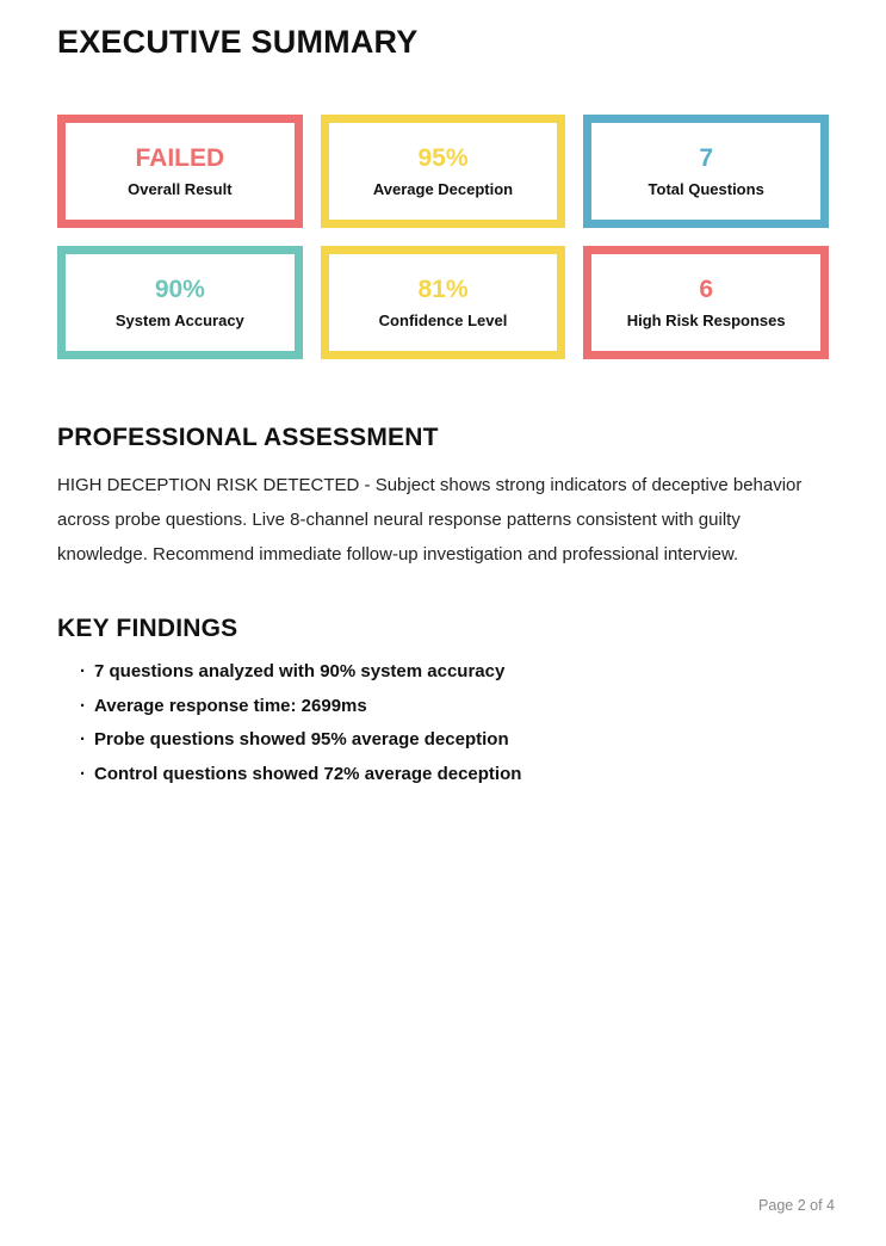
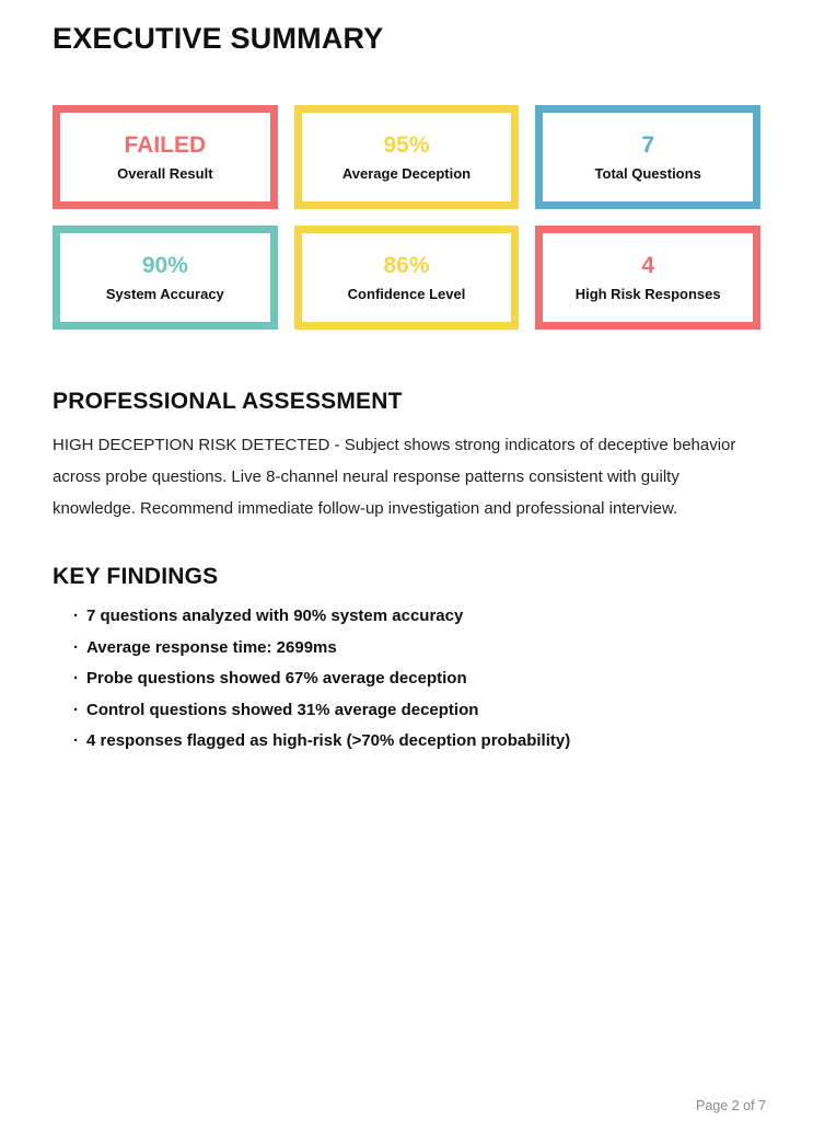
  EXECUTIVE SUMMARY
  FAILED
  Overall Result
  95%
  Average Deception
  7
  Total Questions
  90%
  System Accuracy
- 81%
+ 86%
  Confidence Level
- 6
+ 4
  High Risk Responses
  PROFESSIONAL ASSESSMENT
  HIGH DECEPTION RISK DETECTED - Subject shows strong indicators of deceptive behavior across probe questions. Live 8-channel neural response patterns consistent with guilty knowledge. Recommend immediate follow-up investigation and professional interview.
  KEY FINDINGS
  7 questions analyzed with 90% system accuracy
  Average response time: 2699ms
- Probe questions showed 95% average deception
+ Probe questions showed 67% average deception
- Control questions showed 72% average deception
+ Control questions showed 31% average deception
+ 4 responses flagged as high-risk (>70% deception probability)
- Page 2 of 4
+ Page 2 of 7
